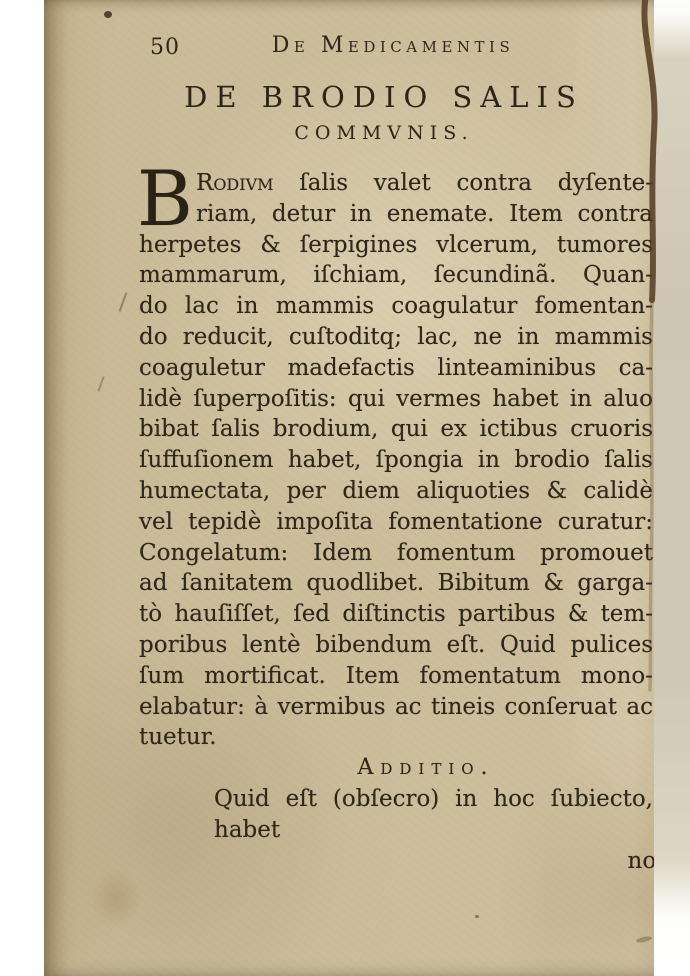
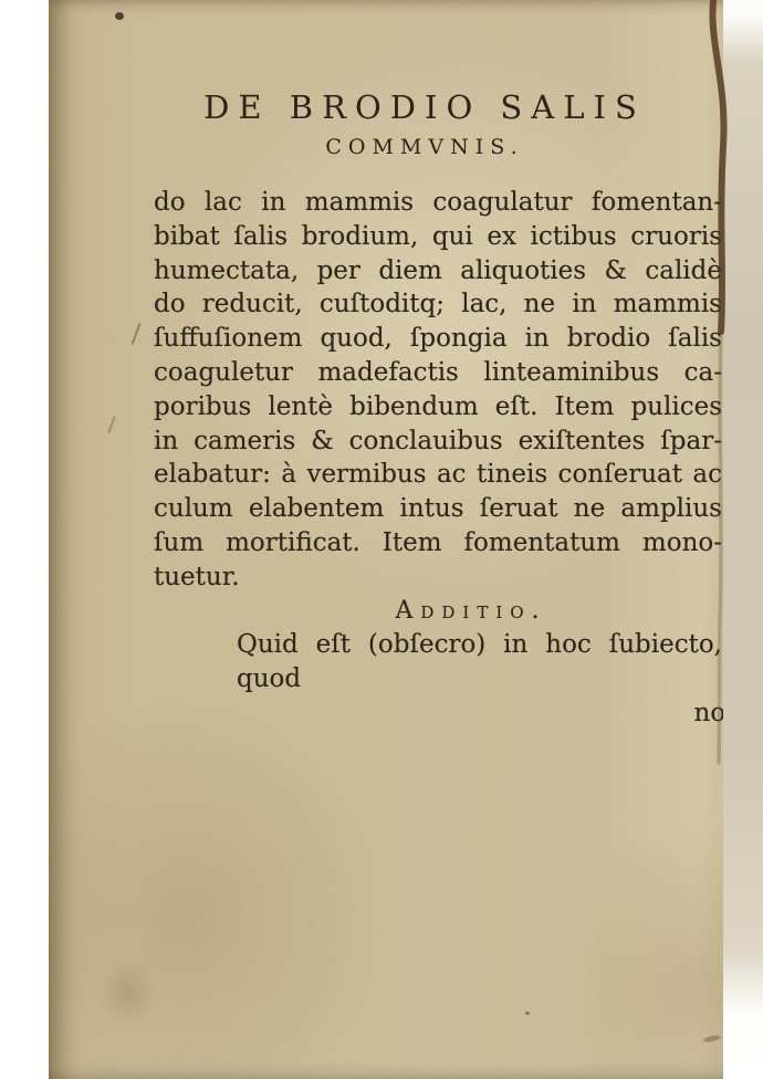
- 50
- De Medicamentis
  DE BRODIO SALIS
  COMMVNIS.
- B
- Rodivm ſalis valet contra dyſente-
- riam, detur in enemate. Item contra
- herpetes & ſerpigines vlcerum, tumores
- mammarum, iſchiam, ſecundinã. Quan-
  do lac in mammis coagulatur fomentan-
- do reducit, cuſtoditq; lac, ne in mammis
+ bibat ſalis brodium, qui ex ictibus cruoris
- coaguletur madefactis linteaminibus ca-
+ humectata, per diem aliquoties & calidè
- lidè ſuperpoſitis: qui vermes habet in aluo
- bibat ſalis brodium, qui ex ictibus cruoris
+ do reducit, cuſtoditq; lac, ne in mammis
- ſuffuſionem habet, ſpongia in brodio ſalis
+ ſuffuſionem quod, ſpongia in brodio ſalis
- humectata, per diem aliquoties & calidè
+ coaguletur madefactis linteaminibus ca-
- vel tepidè impoſita fomentatione curatur:
- Congelatum: Idem fomentum promouet
- ad ſanitatem quodlibet. Bibitum & garga-
- tò hauſiſſet, ſed diſtinctis partibus & tem-
- poribus lentè bibendum eſt. Quid pulices
+ poribus lentè bibendum eſt. Item pulices
+ in cameris & conclauibus exiſtentes ſpar-
- ſum mortificat. Item fomentatum mono-
+ elabatur: à vermibus ac tineis conſeruat ac
+ culum elabentem intus ſeruat ne amplius
- elabatur: à vermibus ac tineis conſeruat ac
+ ſum mortificat. Item fomentatum mono-
  tuetur.
  Additio.
- Quid eſt (obſecro) in hoc ſubiecto, habet
+ Quid eſt (obſecro) in hoc ſubiecto, quod
